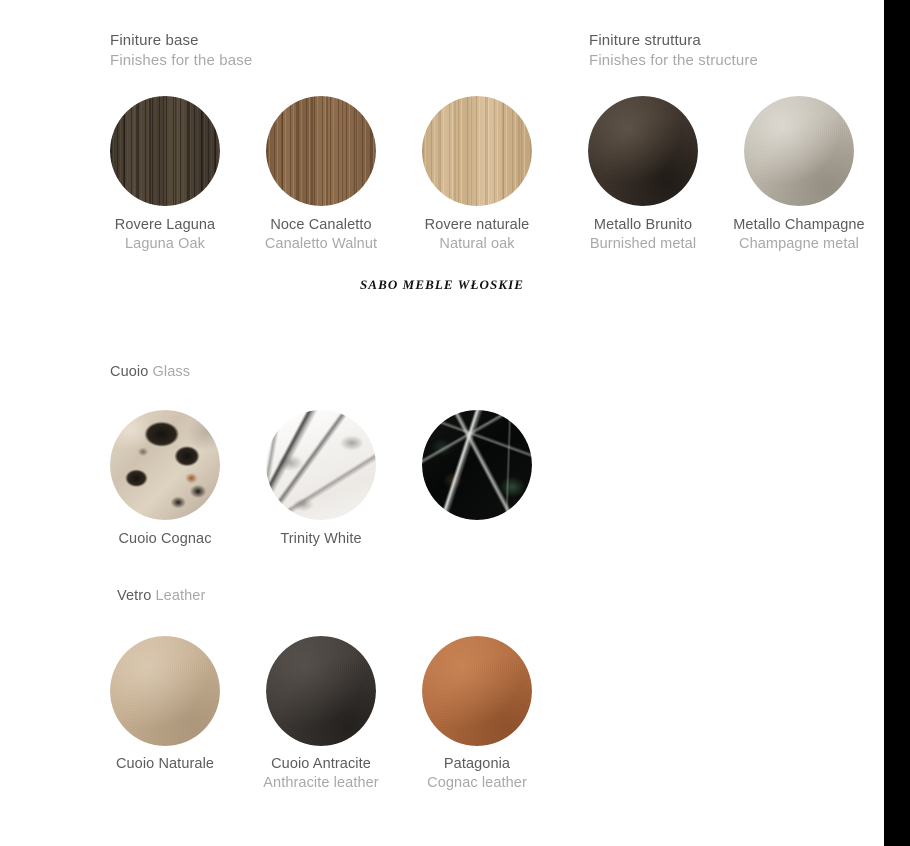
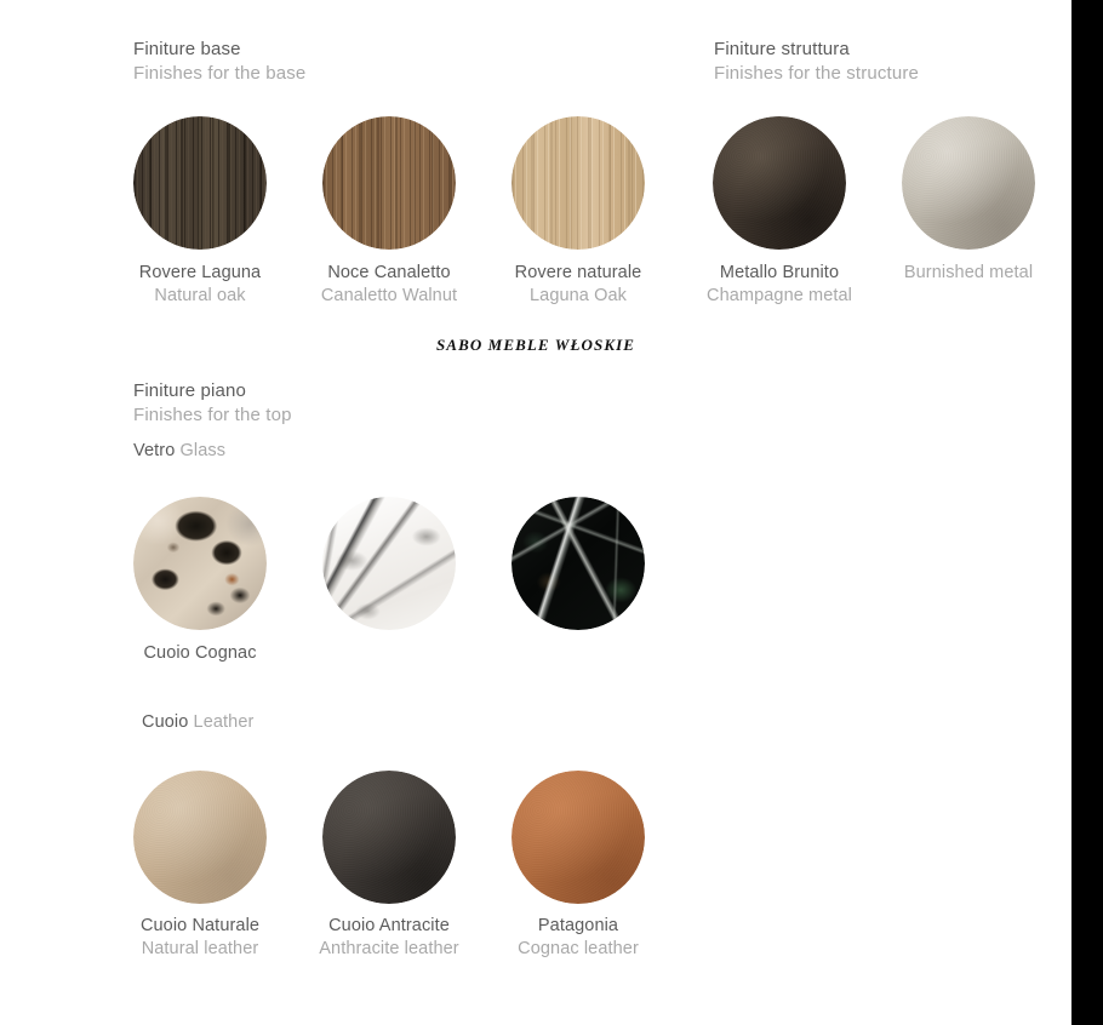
  Finiture base
  Finishes for the base
  Finiture struttura
  Finishes for the structure
  Rovere Laguna
- Laguna Oak
+ Natural oak
  Noce Canaletto
  Canaletto Walnut
  Rovere naturale
- Natural oak
+ Laguna Oak
  Metallo Brunito
- Burnished metal
+ Champagne metal
- Metallo Champagne
- Champagne metal
+ Burnished metal
  SABO MEBLE WŁOSKIE
+ Finiture piano
+ Finishes for the top
- Cuoio Glass
+ Vetro Glass
  Cuoio Cognac
- Trinity White
- Vetro Leather
+ Cuoio Leather
  Cuoio Naturale
+ Natural leather
  Cuoio Antracite
  Anthracite leather
  Patagonia
  Cognac leather
